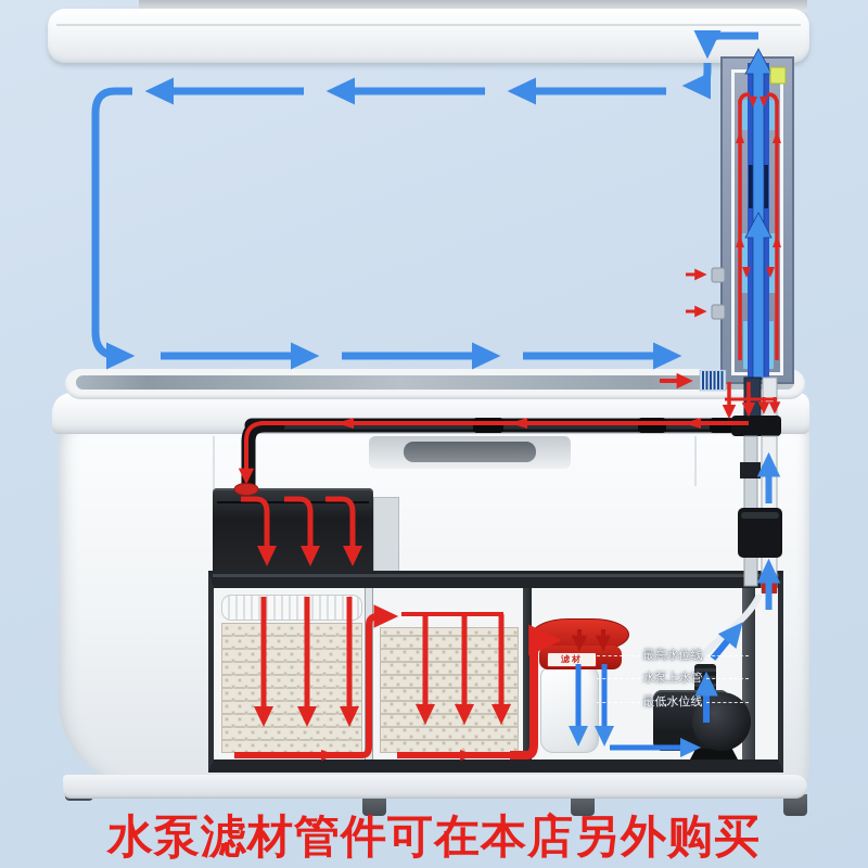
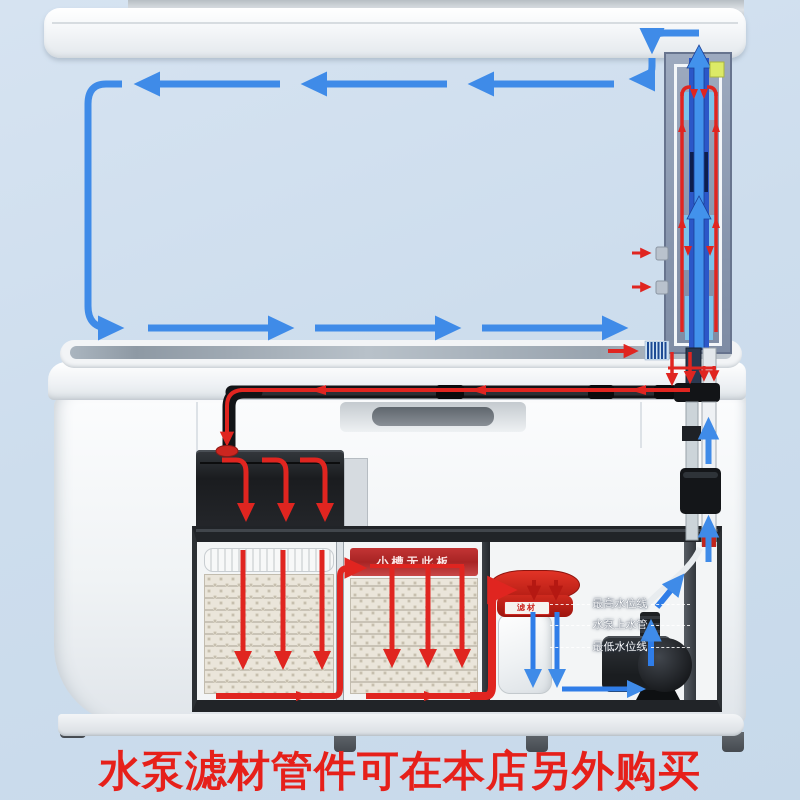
+ 小槽无此板
  滤材
  最高水位线
  水泵上水管
  最低水位线
  水泵滤材管件可在本店另外购买
